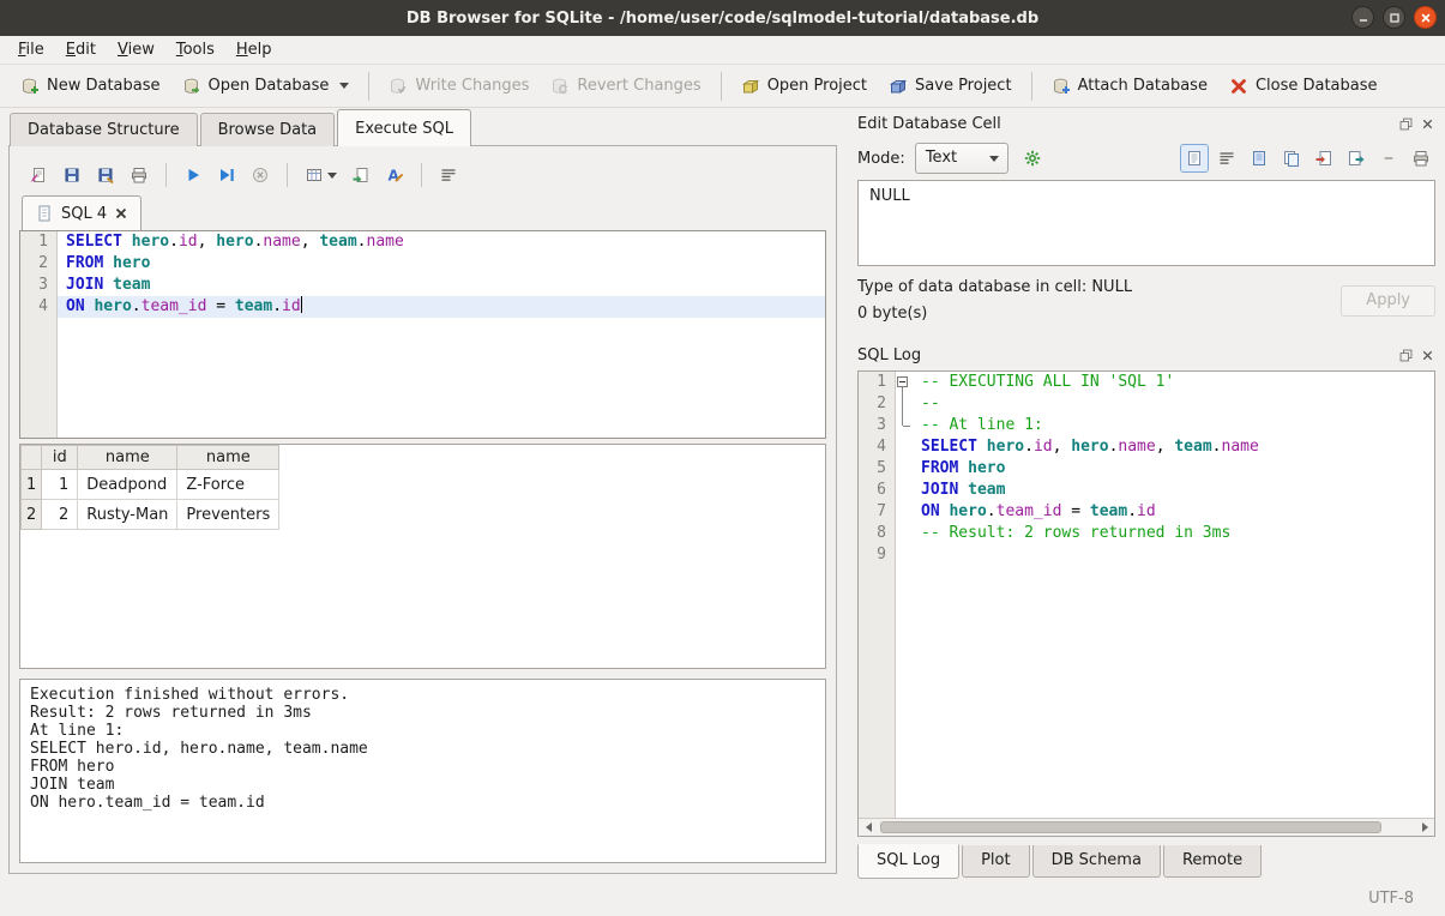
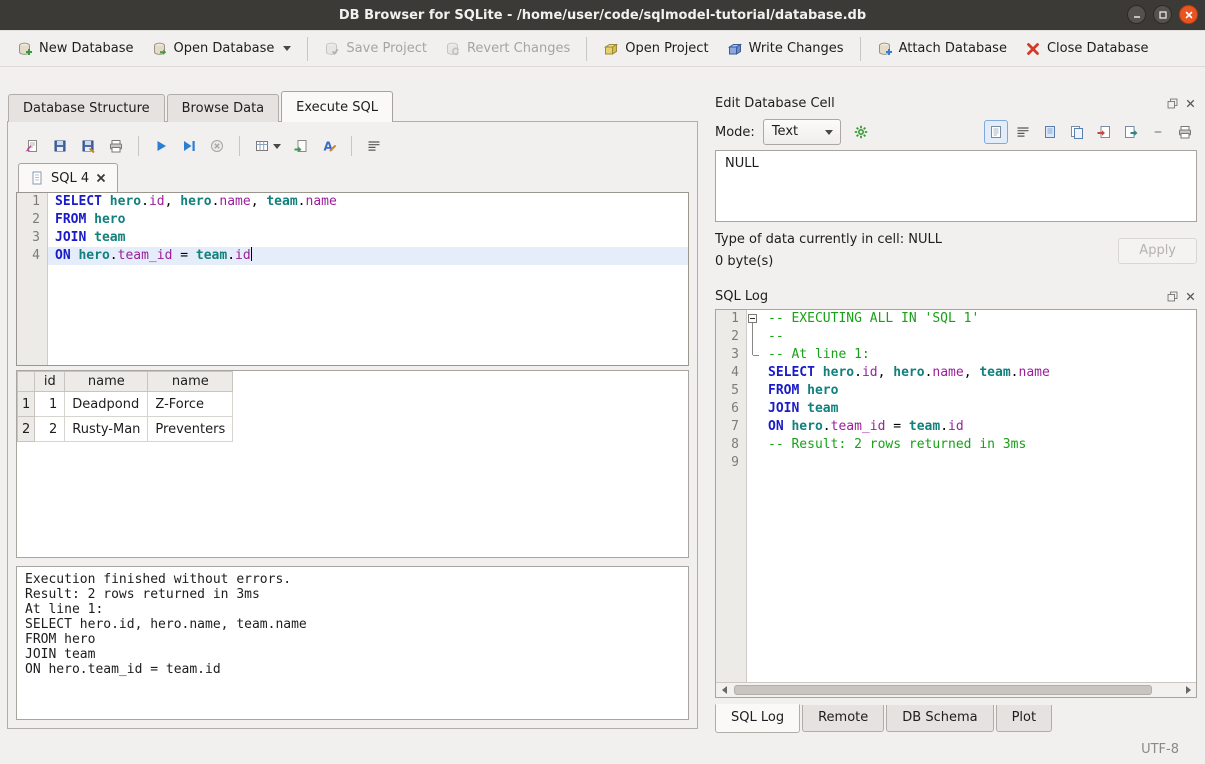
  DB Browser for SQLite - /home/user/code/sqlmodel-tutorial/database.db
- File
- Edit
- View
- Tools
- Help
  New Database
  Open Database
- Write Changes
+ Save Project
  Revert Changes
  Open Project
- Save Project
+ Write Changes
  Attach Database
  Close Database
  Database Structure
  Browse Data
  Execute SQL
  A
  SQL 4
  1
  SELECT hero.id, hero.name, team.name
  2
  FROM hero
  3
  JOIN team
  4
  ON hero.team_id = team.id
  	id	name	name
  1	1	Deadpond	Z-Force
  2	2	Rusty-Man	Preventers
  Execution finished without errors.
  Result: 2 rows returned in 3ms
  At line 1:
  SELECT hero.id, hero.name, team.name
  FROM hero
  JOIN team
  ON hero.team_id = team.id
  Edit Database Cell
  Mode:
  Text
  NULL
- Type of data database in cell: NULL
+ Type of data currently in cell: NULL
  0 byte(s)
  Apply
  SQL Log
  1
  -- EXECUTING ALL IN 'SQL 1'
  2
  --
  3
  -- At line 1:
  4
  SELECT hero.id, hero.name, team.name
  5
  FROM hero
  6
  JOIN team
  7
  ON hero.team_id = team.id
  8
  -- Result: 2 rows returned in 3ms
  9
  SQL Log
- Plot
+ Remote
  DB Schema
- Remote
+ Plot
  UTF-8
